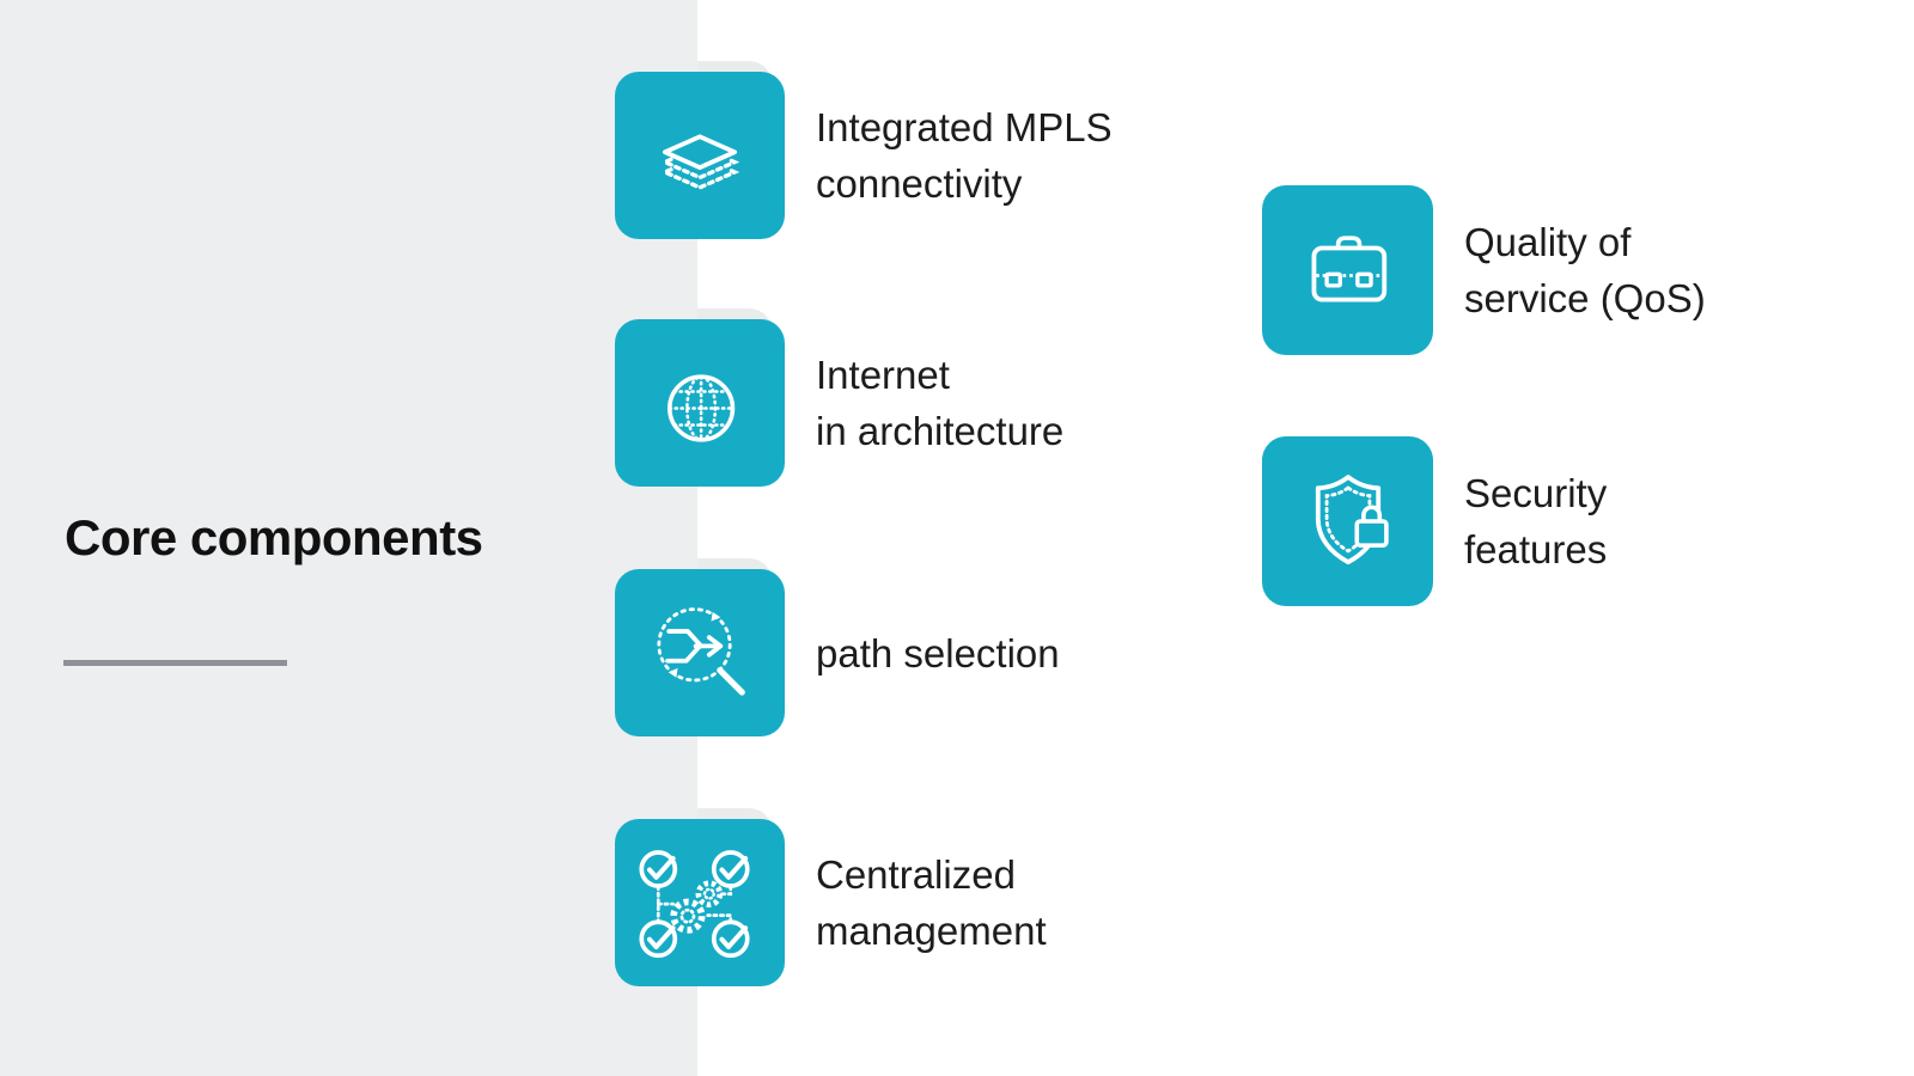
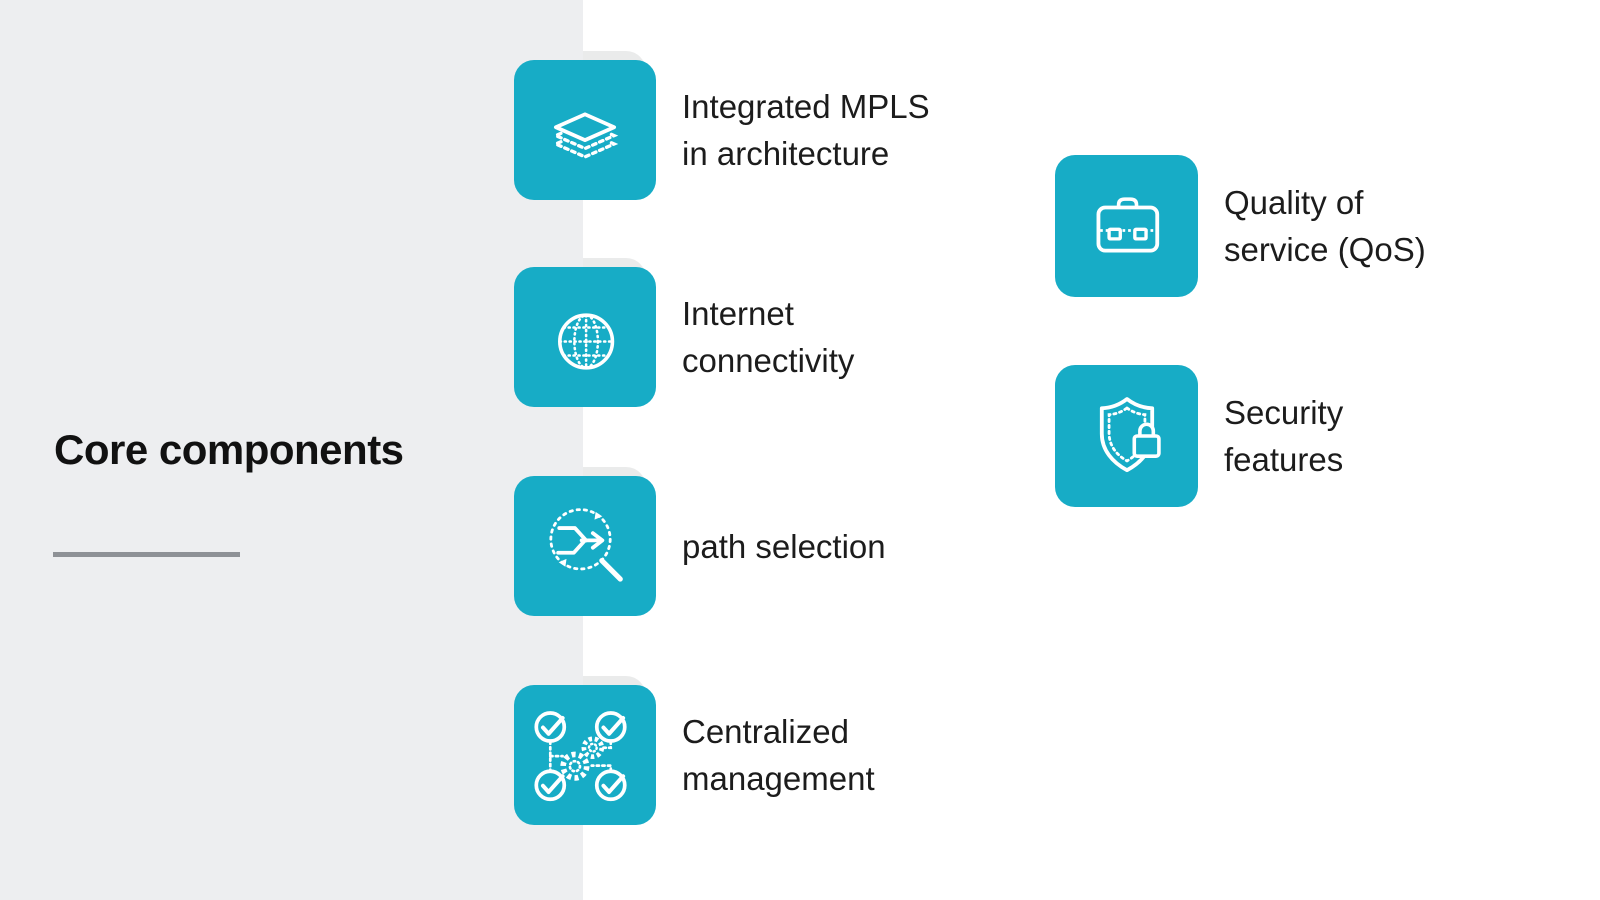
  Core components
  Integrated MPLS
- connectivity
+ in architecture
  Internet
- in architecture
+ connectivity
  path selection
  Centralized
  management
  Quality of
  service (QoS)
  Security
  features
